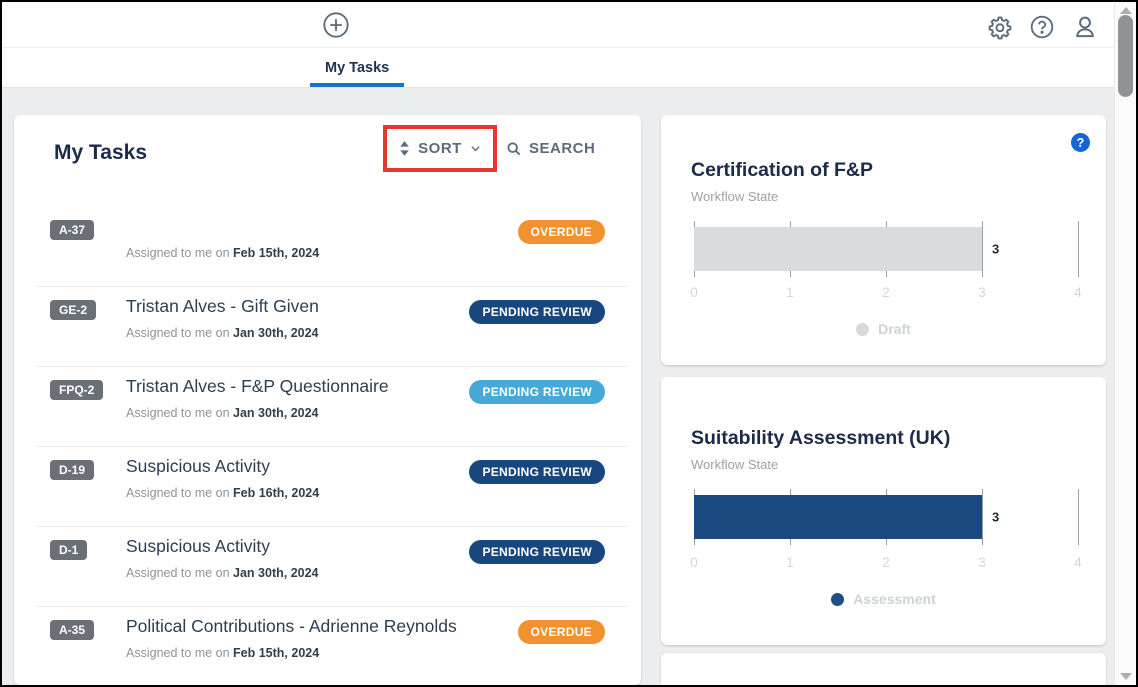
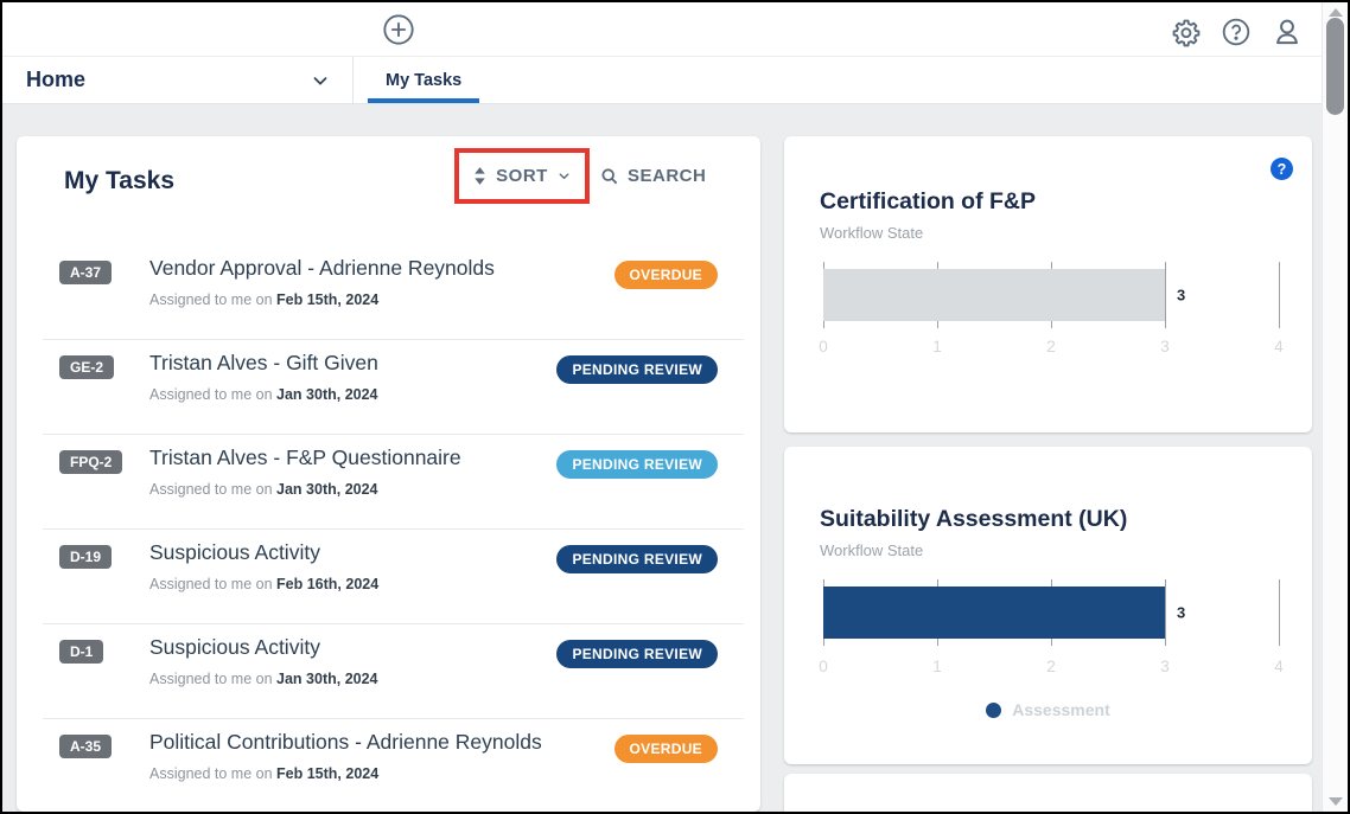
+ Home
  My Tasks
  My Tasks
  SORT
  SEARCH
  A-37
+ Vendor Approval - Adrienne Reynolds
  Assigned to me on Feb 15th, 2024
  OVERDUE
  GE-2
  Tristan Alves - Gift Given
  Assigned to me on Jan 30th, 2024
  PENDING REVIEW
  FPQ-2
  Tristan Alves - F&P Questionnaire
  Assigned to me on Jan 30th, 2024
  PENDING REVIEW
  D-19
  Suspicious Activity
  Assigned to me on Feb 16th, 2024
  PENDING REVIEW
  D-1
  Suspicious Activity
  Assigned to me on Jan 30th, 2024
  PENDING REVIEW
  A-35
  Political Contributions - Adrienne Reynolds
  Assigned to me on Feb 15th, 2024
  OVERDUE
  ?
  Certification of F&P
  Workflow State
  3
  0
  1
  2
  3
  4
- Draft
  Suitability Assessment (UK)
  Workflow State
  3
  0
  1
  2
  3
  4
  Assessment
